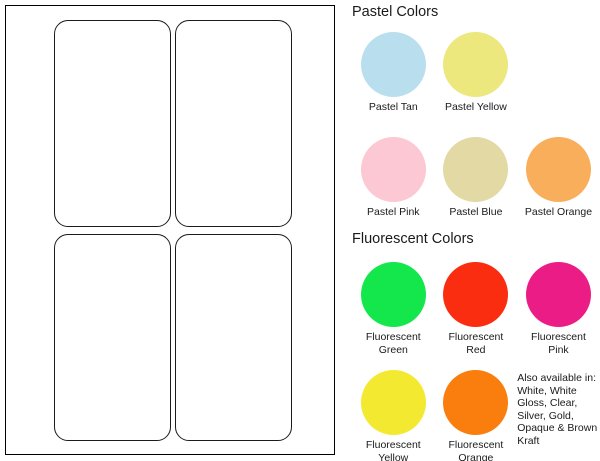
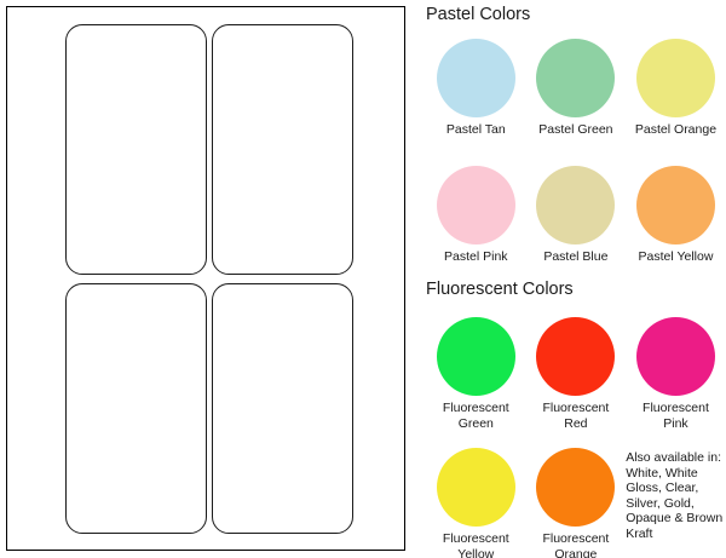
  Pastel Colors
  Pastel Tan
+ Pastel Green
- Pastel Yellow
+ Pastel Orange
  Pastel Pink
  Pastel Blue
- Pastel Orange
+ Pastel Yellow
  Fluorescent Colors
  Fluorescent
  Green
  Fluorescent
  Red
  Fluorescent
  Pink
  Fluorescent
  Yellow
  Fluorescent
  Orange
  Also available in: White, White Gloss, Clear, Silver, Gold, Opaque & Brown Kraft
